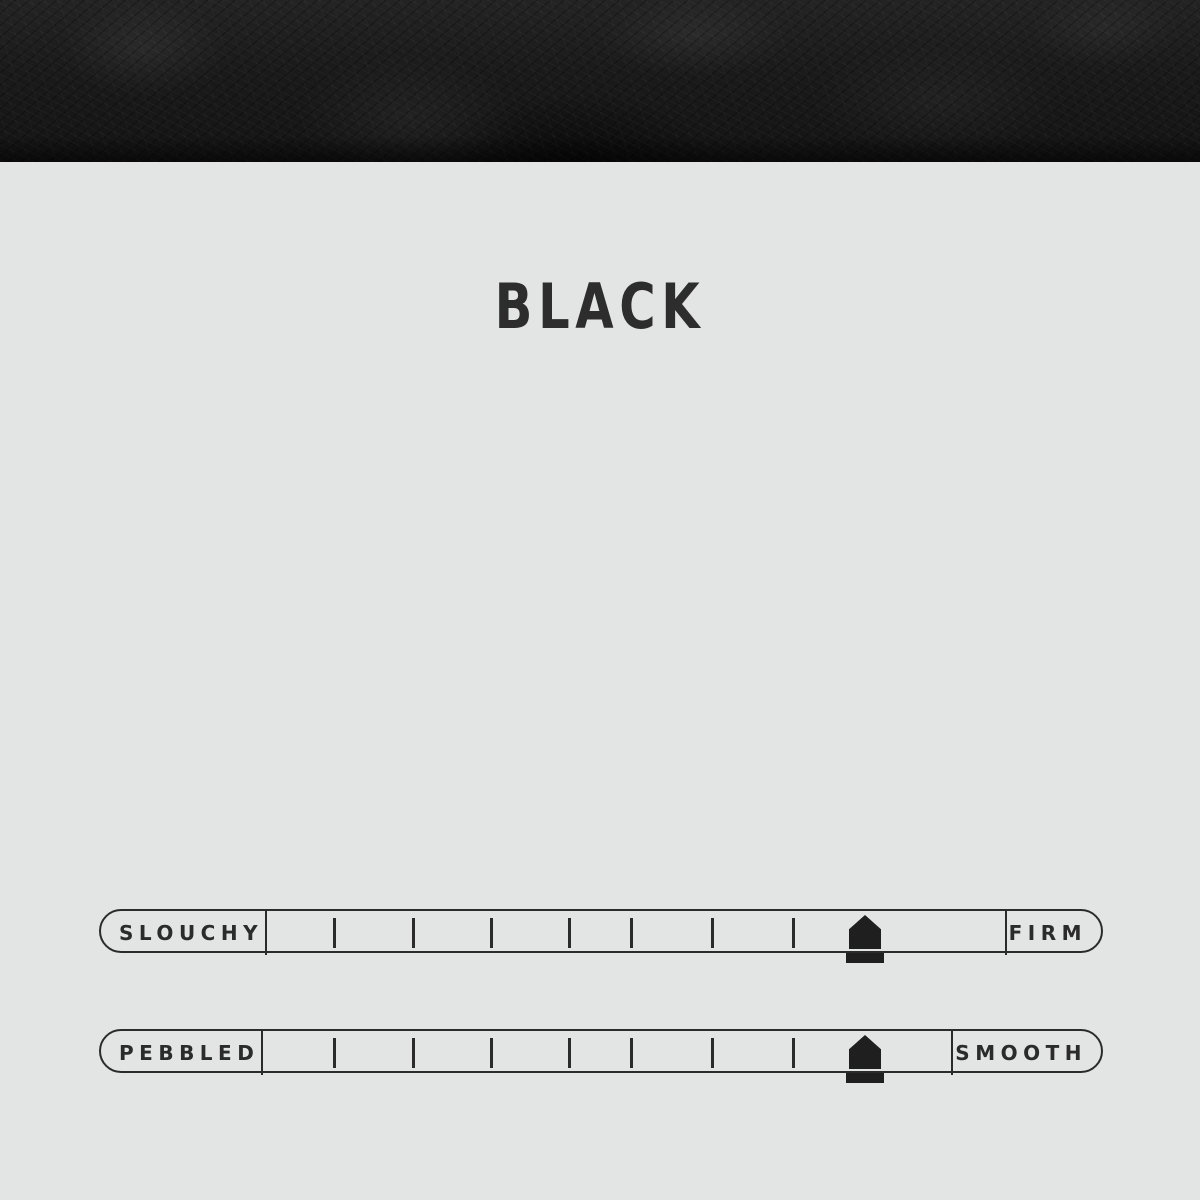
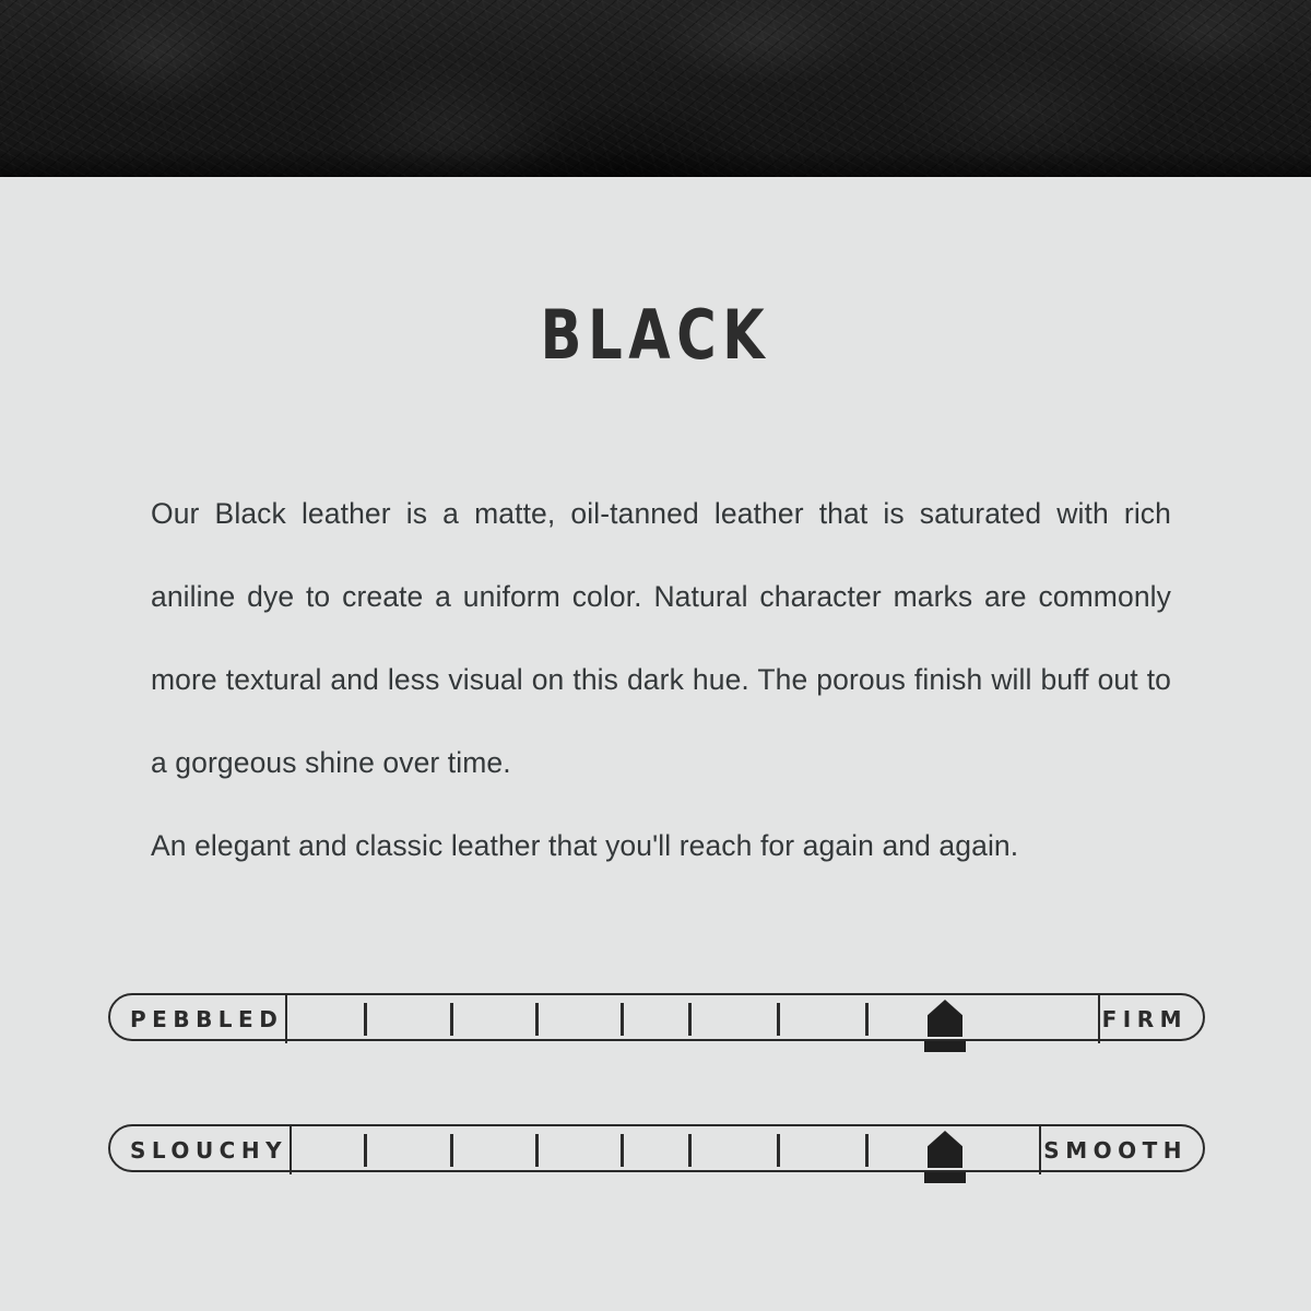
  BLACK
+ Our Black leather is a matte, oil-tanned leather that is saturated with rich aniline dye to create a uniform color. Natural character marks are commonly more textural and less visual on this dark hue. The porous finish will buff out to a gorgeous shine over time.
+ An elegant and classic leather that you'll reach for again and again.
- SLOUCHY
+ PEBBLED
  FIRM
- PEBBLED
+ SLOUCHY
  SMOOTH
